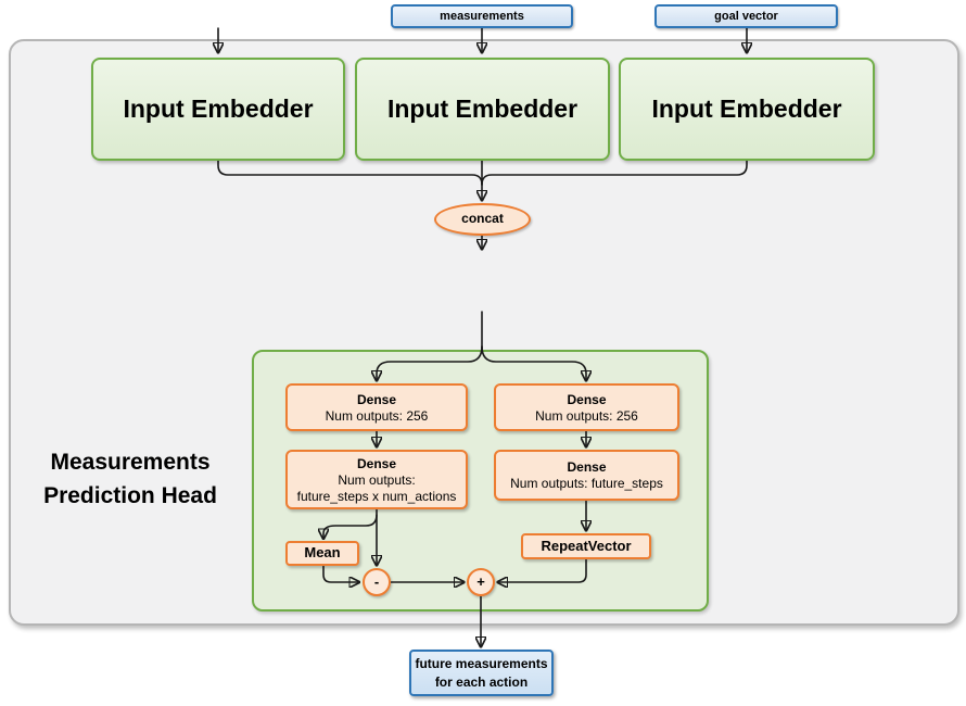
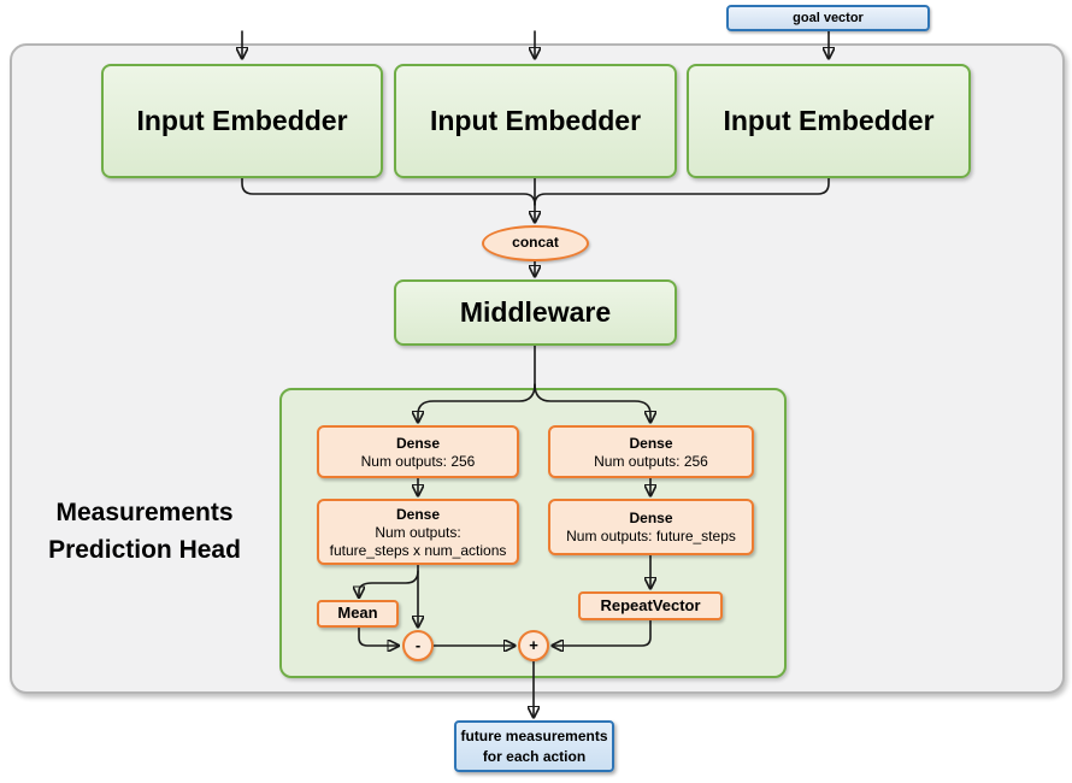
  Measurements Prediction Head
- measurements
  goal vector
  Input Embedder
  Input Embedder
  Input Embedder
  concat
+ Middleware
  Dense
  Num outputs: 256
  Dense
  Num outputs: 256
  Dense
  Num outputs:
  future_steps x num_actions
  Dense
  Num outputs: future_steps
  Mean
  RepeatVector
  -
  +
  future measurements
  for each action
